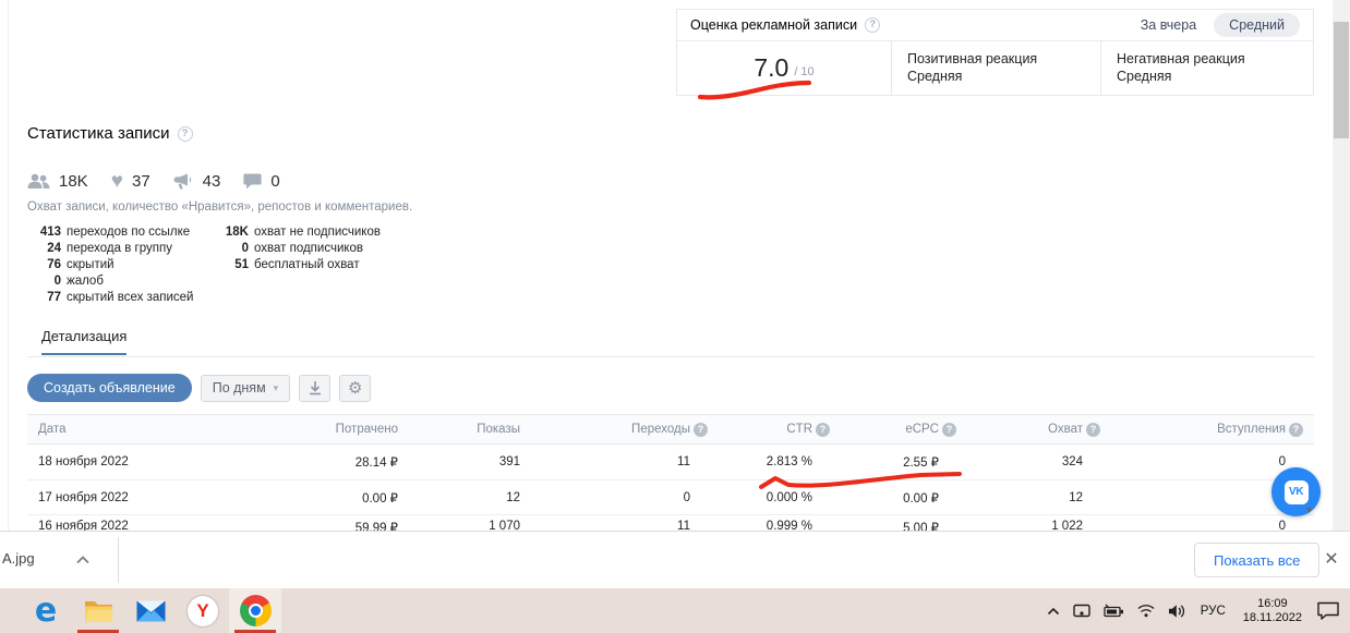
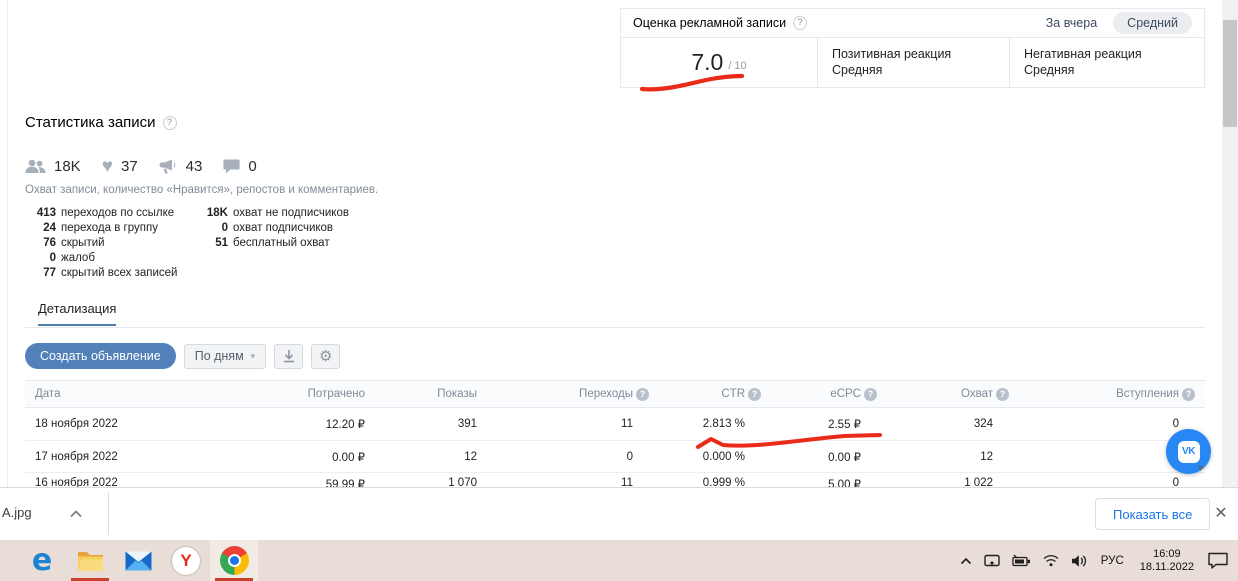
  Оценка рекламной записи
  ?
  За вчера
  Средний
  7.0
  / 10
  Позитивная реакция
  Средняя
  Негативная реакция
  Средняя
  Статистика записи
  ?
  18K
  ♥
  37
  43
  0
  Охват записи, количество «Нравится», репостов и комментариев.
  413
  переходов по ссылке
  24
  перехода в группу
  76
  скрытий
  0
  жалоб
  77
  скрытий всех записей
  18K
  охват не подписчиков
  0
  охват подписчиков
  51
  бесплатный охват
  Детализация
  Создать объявление
  По дням
  ▾
  ⚙
  Дата
  Потрачено
  Показы
  Переходы
  ?
  CTR
  ?
  eCPC
  ?
  Охват
  ?
  Вступления
  ?
  18 ноября 2022
- 28.14 ₽
+ 12.20 ₽
  391
  11
  2.813 %
  2.55 ₽
  324
  0
  17 ноября 2022
  0.00 ₽
  12
  0
  0.000 %
  0.00 ₽
  12
  16 ноября 2022
  59.99 ₽
  1 070
  11
  0.999 %
  5.00 ₽
  1 022
  0
  VK
  ▼
  A.jpg
  Показать все
  ✕
  e
  Y
  РУС
  16:09
  18.11.2022
